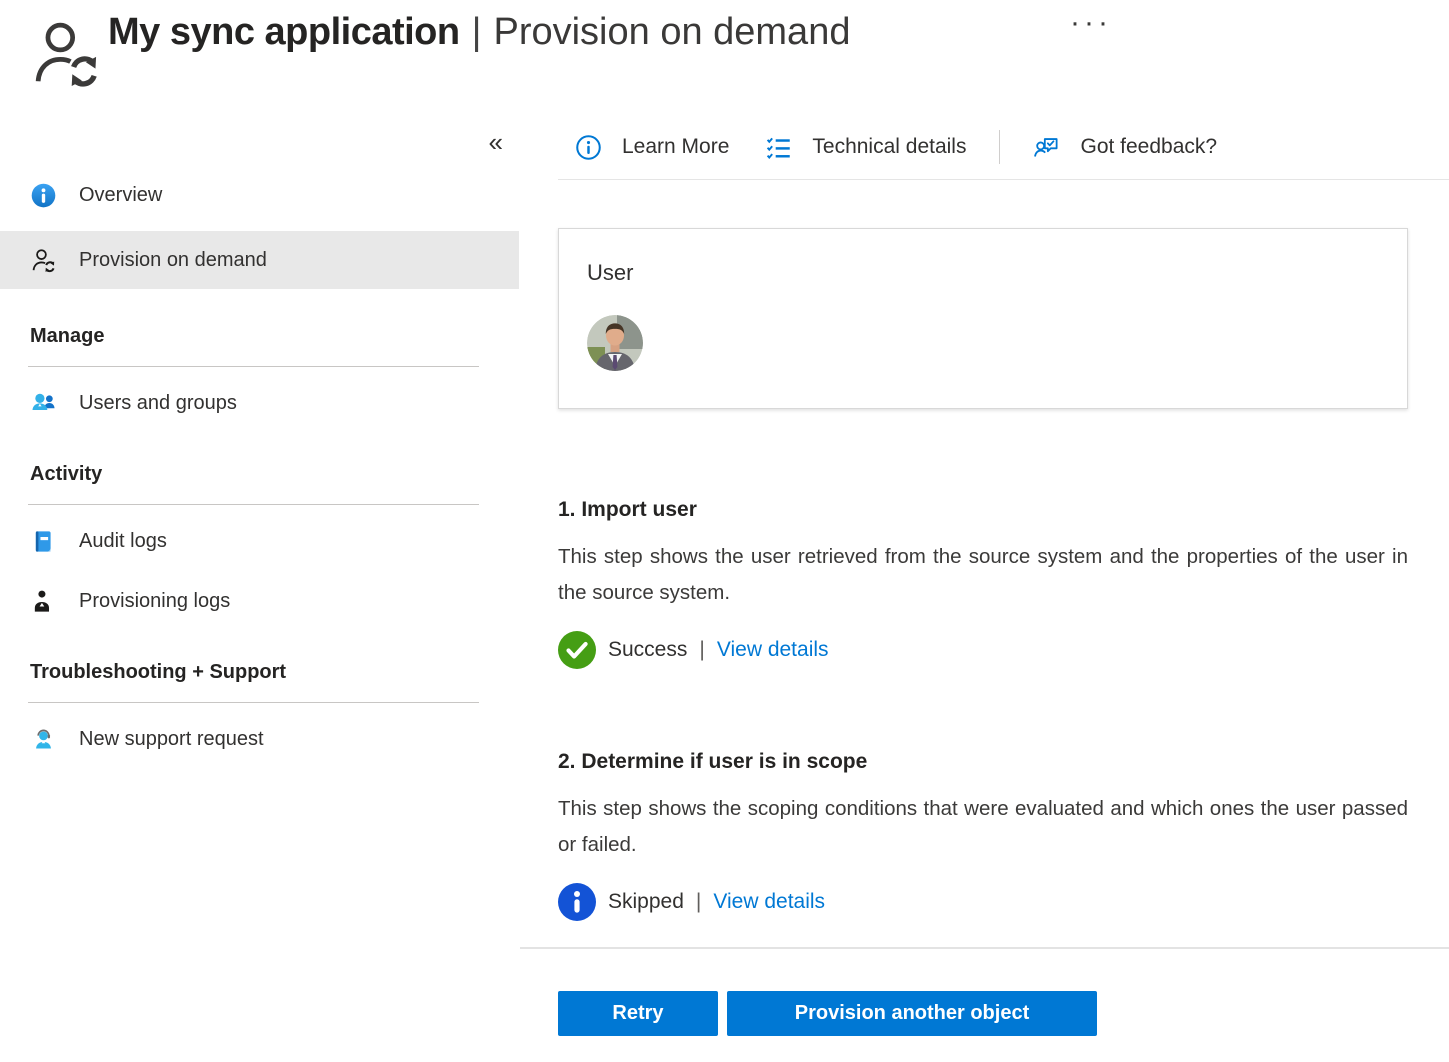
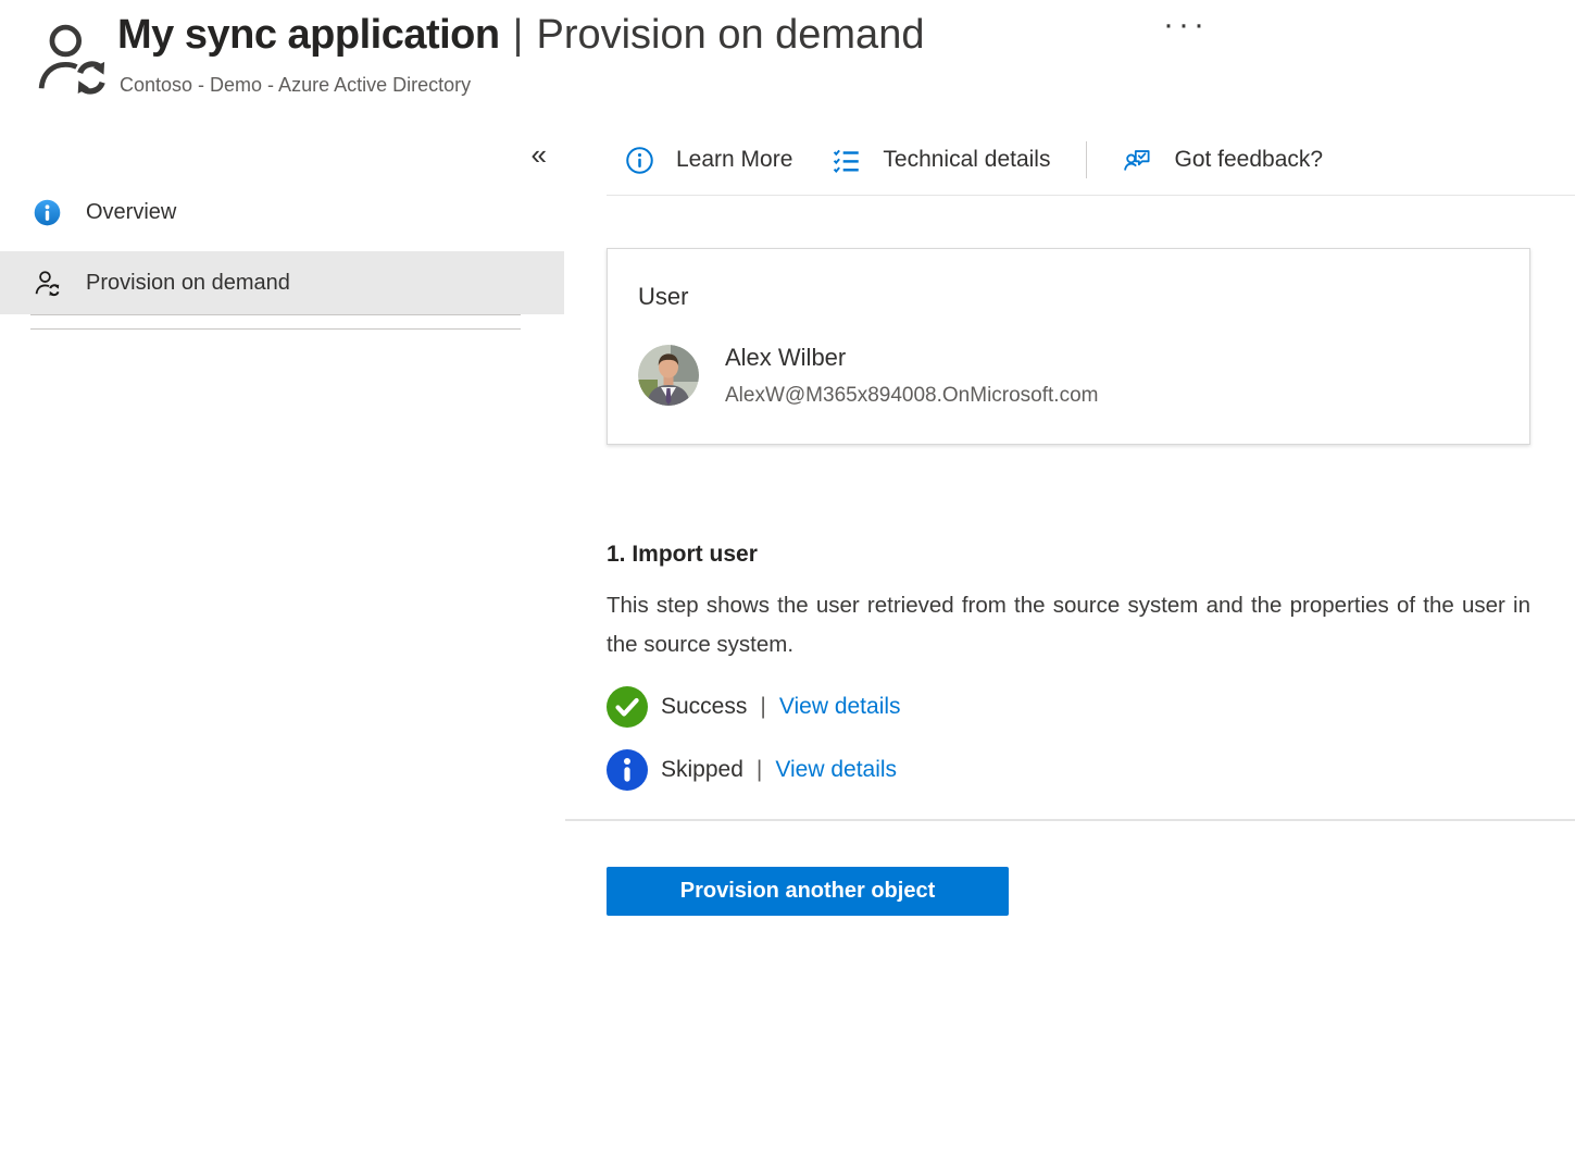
  My sync application | Provision on demand
+ Contoso - Demo - Azure Active Directory
  ···
  «
  Overview
  Provision on demand
- Manage
- Users and groups
- Activity
- Audit logs
- Provisioning logs
- Troubleshooting + Support
- New support request
  Learn More
  Technical details
  Got feedback?
  User
+ Alex Wilber
+ AlexW@M365x894008.OnMicrosoft.com
  1. Import user
  This step shows the user retrieved from the source system and the properties of the user in the source system.
  Success
  |
  View details
- 2. Determine if user is in scope
- This step shows the scoping conditions that were evaluated and which ones the user passed or failed.
  Skipped
  |
  View details
- Retry
  Provision another object
